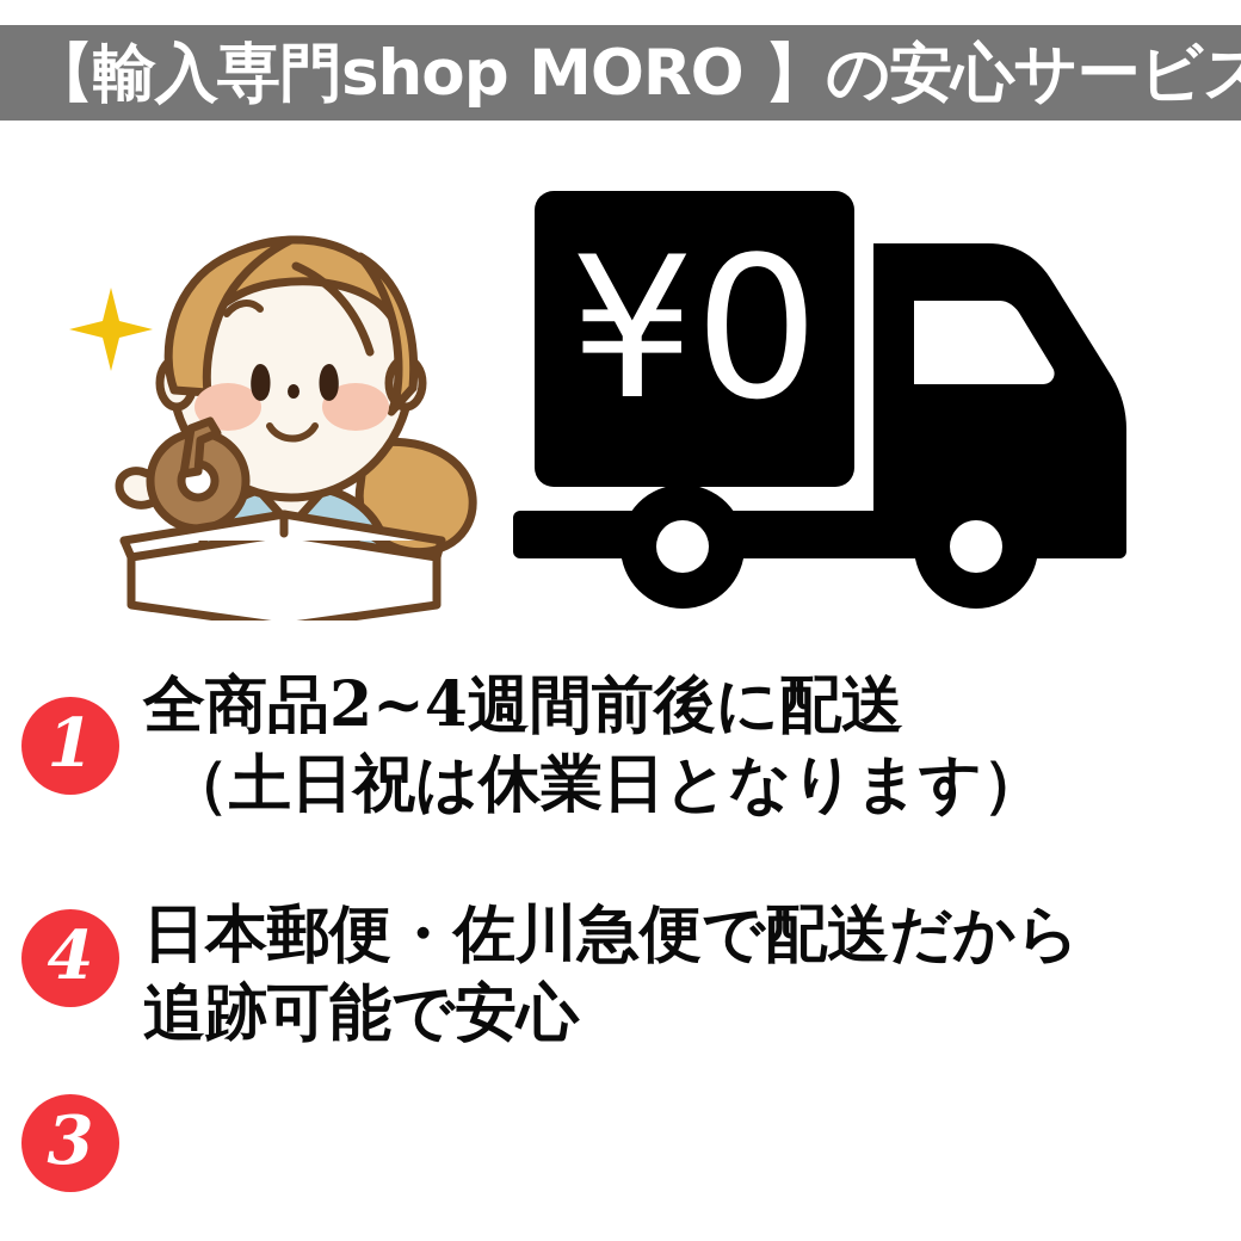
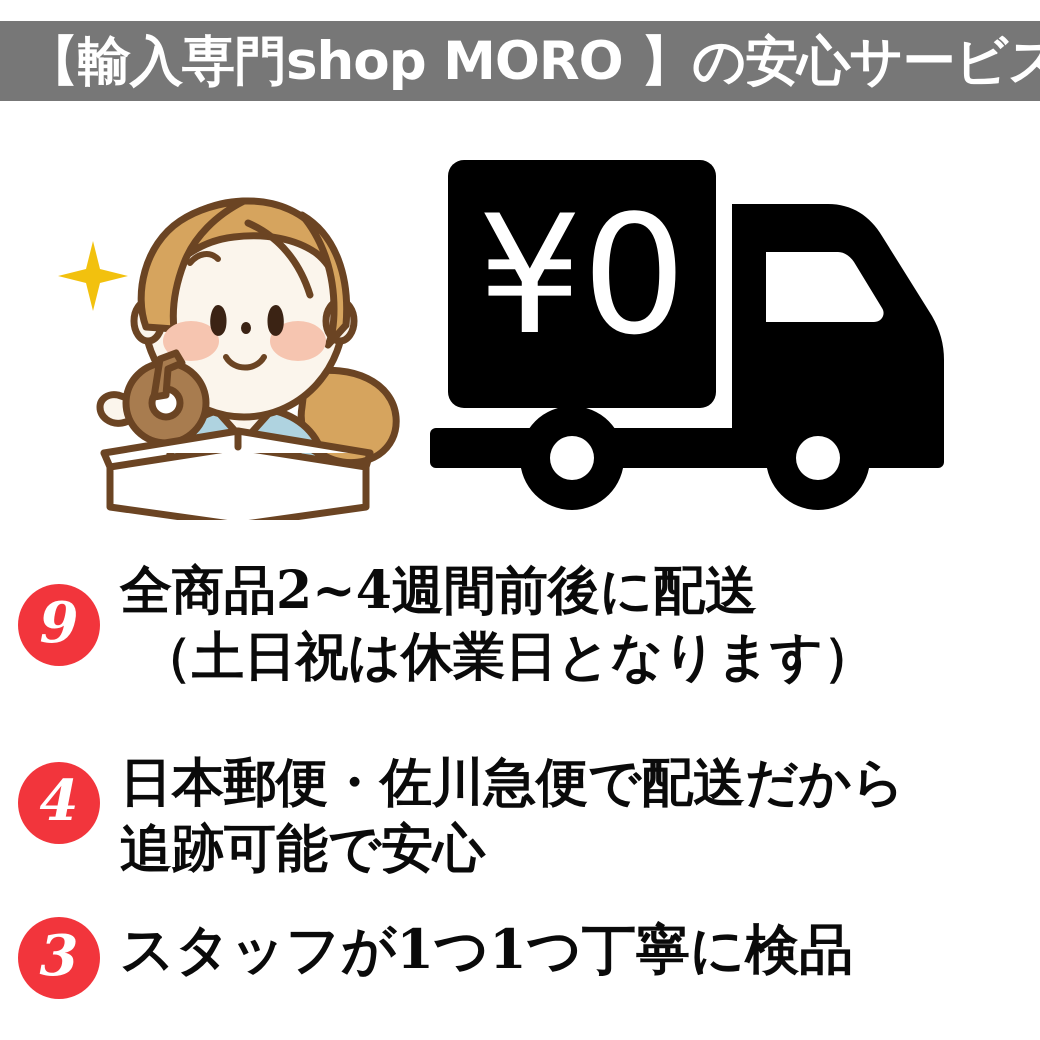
  【輸入専門shop MORO 】の安心サービス
  ¥0
- 1
+ 9
  全商品2~4週間前後に配送
  （土日祝は休業日となります）
  4
  日本郵便・佐川急便で配送だから
  追跡可能で安心
  3
+ スタッフが1つ1つ丁寧に検品
